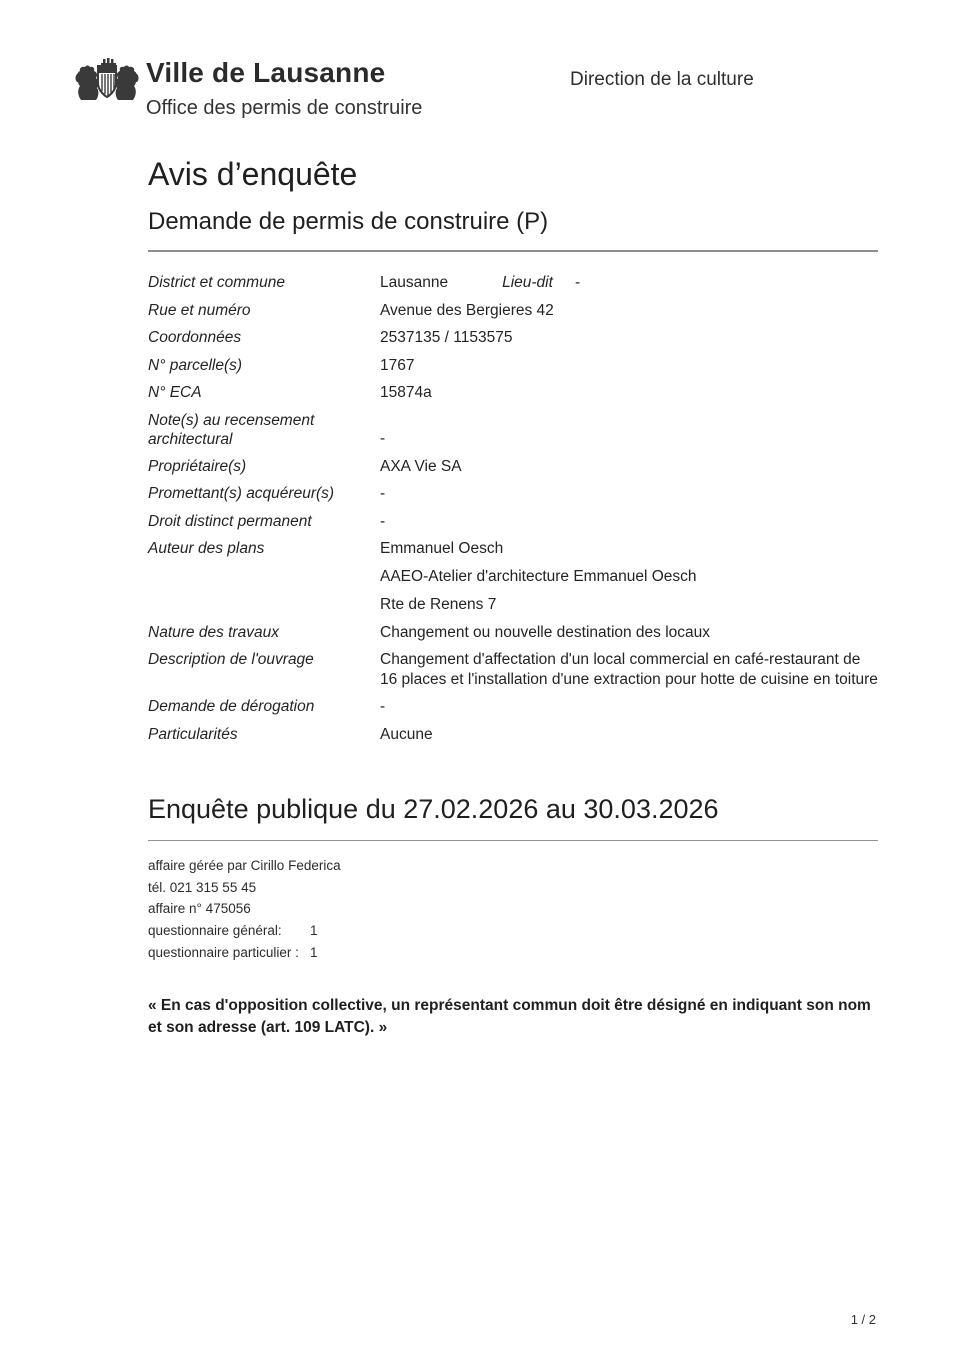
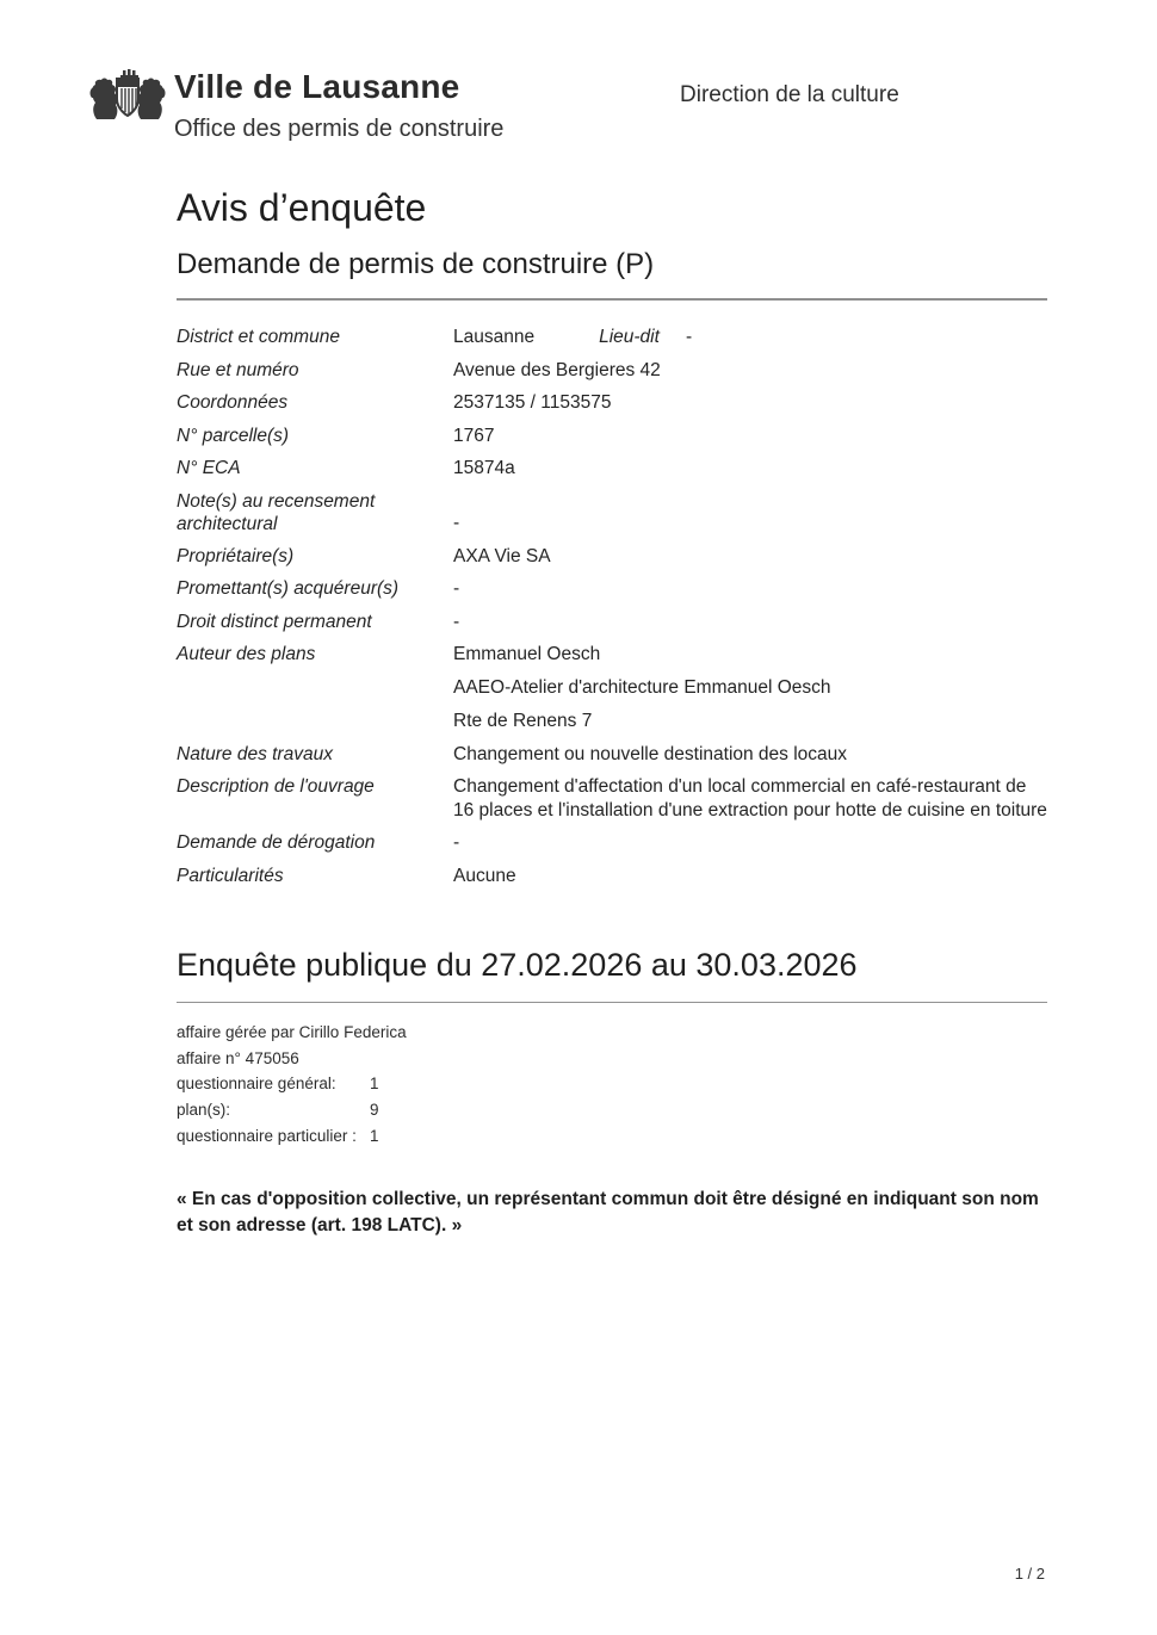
  Ville de Lausanne
  Office des permis de construire
  Direction de la culture
  Avis d’enquête
  Demande de permis de construire (P)
  District et commune
  Lausanne Lieu-dit -
  Rue et numéro
  Avenue des Bergieres 42
  Coordonnées
  2537135 / 1153575
  N° parcelle(s)
  1767
  N° ECA
  15874a
  Note(s) au recensement architectural
  -
  Propriétaire(s)
  AXA Vie SA
  Promettant(s) acquéreur(s)
  -
  Droit distinct permanent
  -
  Auteur des plans
  Emmanuel Oesch
  AAEO-Atelier d'architecture Emmanuel Oesch
  Rte de Renens 7
  Nature des travaux
  Changement ou nouvelle destination des locaux
  Description de l'ouvrage
  Changement d'affectation d'un local commercial en café-restaurant de 16 places et l'installation d'une extraction pour hotte de cuisine en toiture
  Demande de dérogation
  -
  Particularités
  Aucune
  Enquête publique du 27.02.2026 au 30.03.2026
  affaire gérée par Cirillo Federica
- tél. 021 315 55 45
  affaire n° 475056
  questionnaire général:
  1
+ plan(s):
+ 9
  questionnaire particulier :
  1
- « En cas d'opposition collective, un représentant commun doit être désigné en indiquant son nom et son adresse (art. 109 LATC). »
+ « En cas d'opposition collective, un représentant commun doit être désigné en indiquant son nom et son adresse (art. 198 LATC). »
  1 / 2
